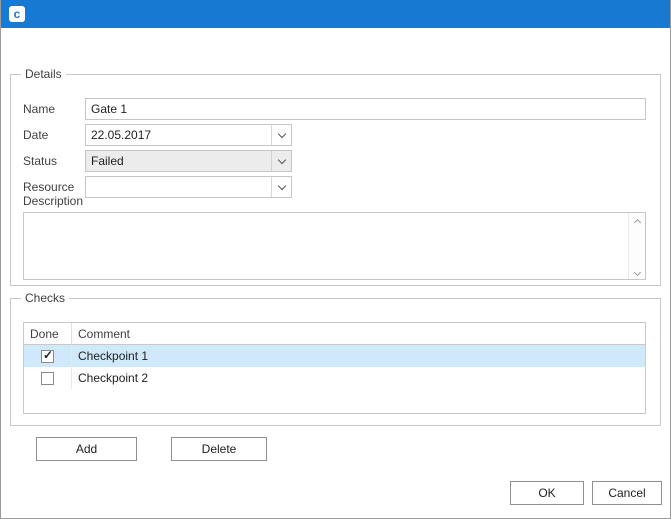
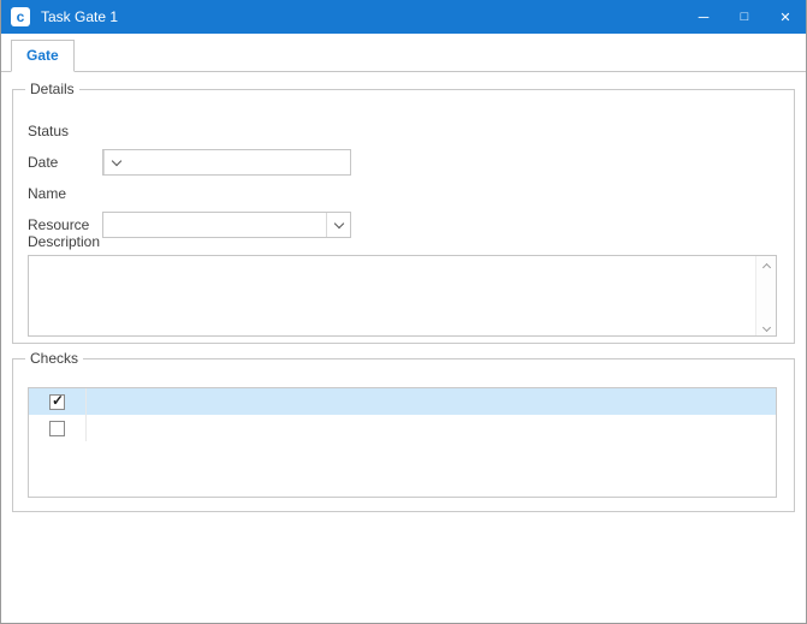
  c
+ Task Gate 1
+ ─
+ □
+ ✕
+ Gate
  Details
- Name
+ Status
- Gate 1
  Date
- 22.05.2017
- Status
+ Name
- Failed
  Resource
  Description
  Checks
- Done
- Comment
- Checkpoint 1
- Checkpoint 2
- Add
- Delete
- OK
- Cancel
